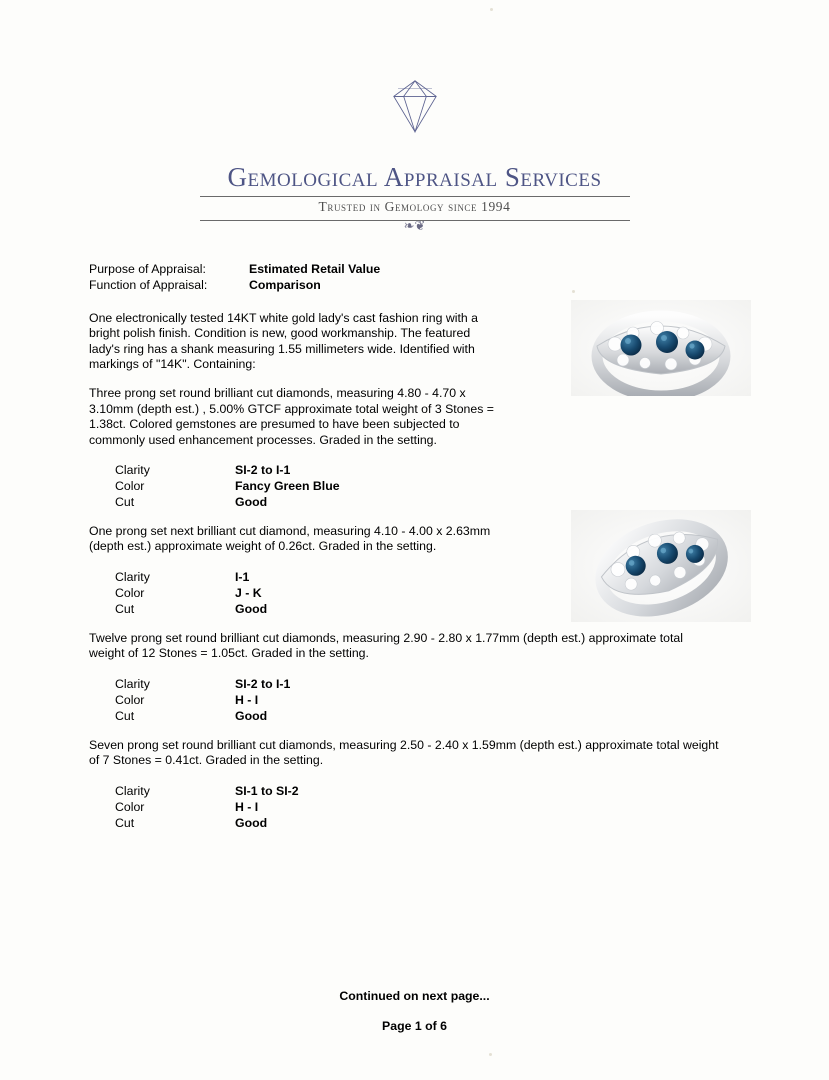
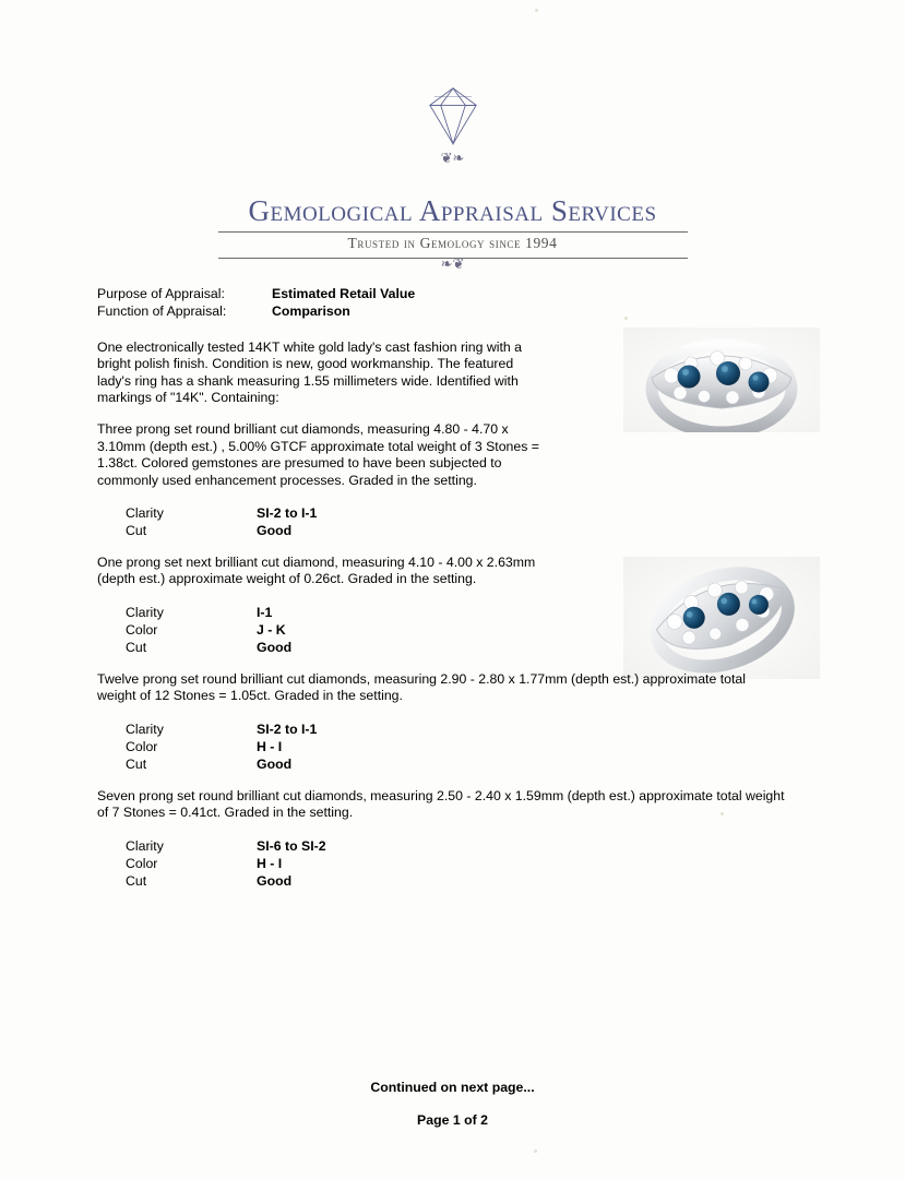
+ ❦❧
  Gemological Appraisal Services
  Trusted in Gemology since 1994
  ❧❦
  Purpose of Appraisal:	Estimated Retail Value
  Function of Appraisal:	Comparison
  One electronically tested 14KT white gold lady's cast fashion ring with a bright polish finish. Condition is new, good workmanship. The featured lady's ring has a shank measuring 1.55 millimeters wide. Identified with markings of "14K". Containing:
  Three prong set round brilliant cut diamonds, measuring 4.80 - 4.70 x 3.10mm (depth est.) , 5.00% GTCF approximate total weight of 3 Stones = 1.38ct. Colored gemstones are presumed to have been subjected to commonly used enhancement processes. Graded in the setting.
  Clarity	SI-2 to I-1
- Color	Fancy Green Blue
  Cut	Good
  One prong set next brilliant cut diamond, measuring 4.10 - 4.00 x 2.63mm (depth est.) approximate weight of 0.26ct. Graded in the setting.
  Clarity	I-1
  Color	J - K
  Cut	Good
  Twelve prong set round brilliant cut diamonds, measuring 2.90 - 2.80 x 1.77mm (depth est.) approximate total weight of 12 Stones = 1.05ct. Graded in the setting.
  Clarity	SI-2 to I-1
  Color	H - I
  Cut	Good
  Seven prong set round brilliant cut diamonds, measuring 2.50 - 2.40 x 1.59mm (depth est.) approximate total weight of 7 Stones = 0.41ct. Graded in the setting.
- Clarity	SI-1 to SI-2
+ Clarity	SI-6 to SI-2
  Color	H - I
  Cut	Good
  Continued on next page...
- Page 1 of 6
+ Page 1 of 2
